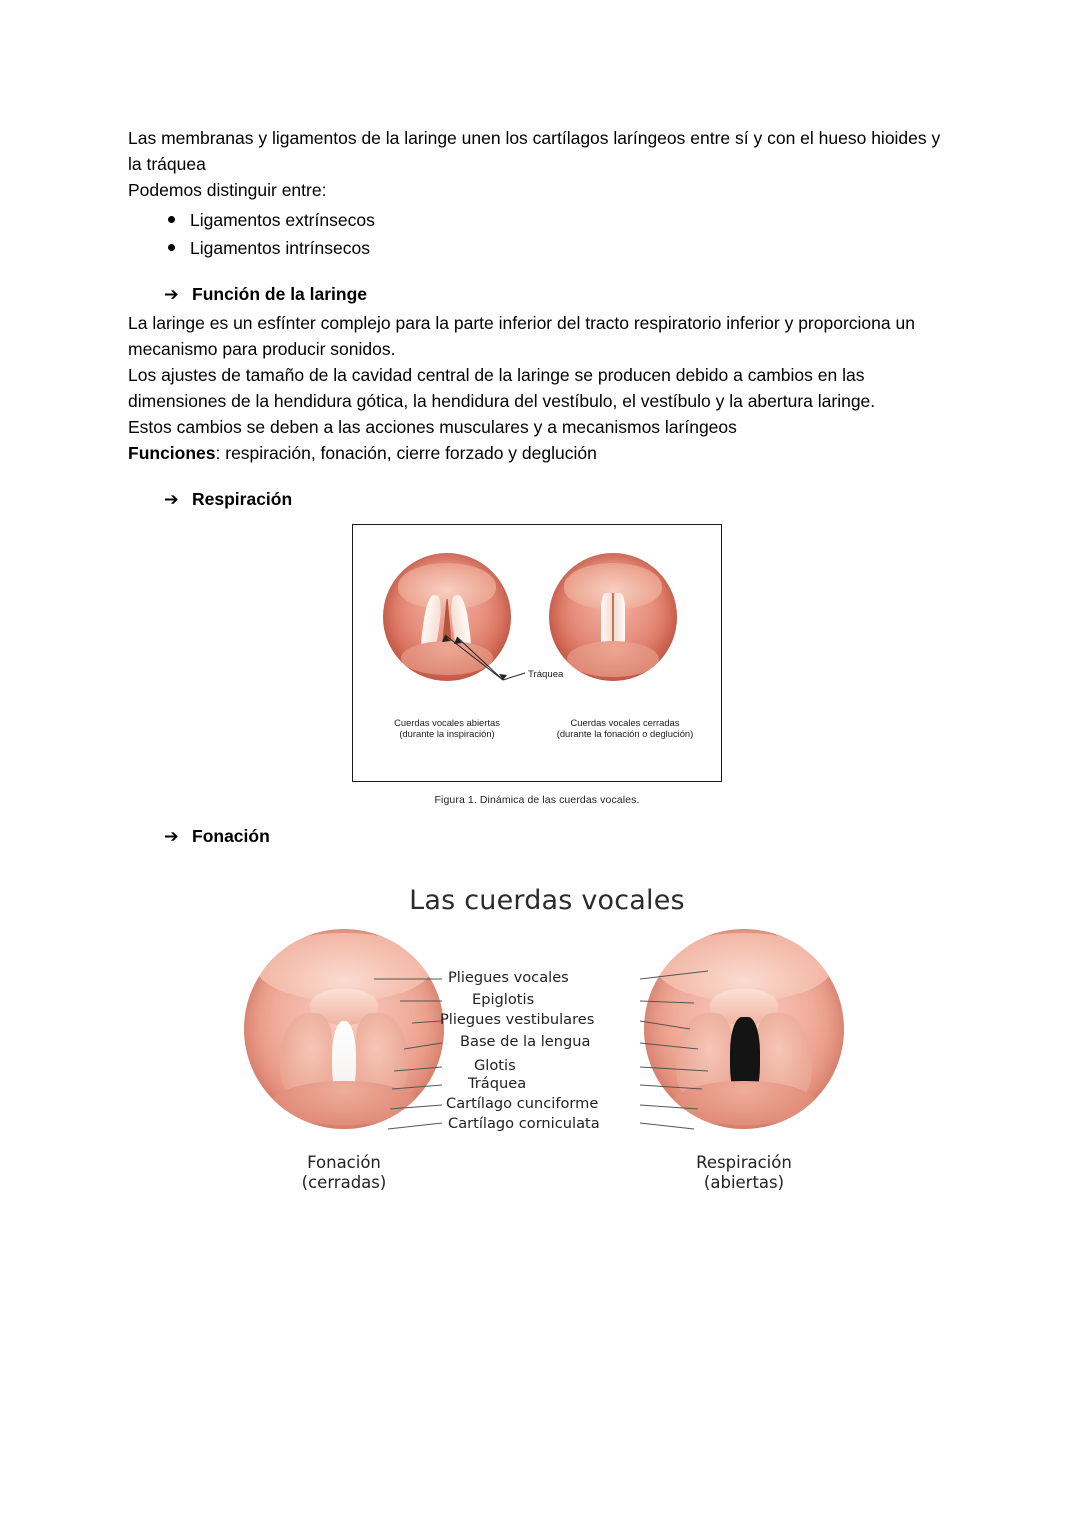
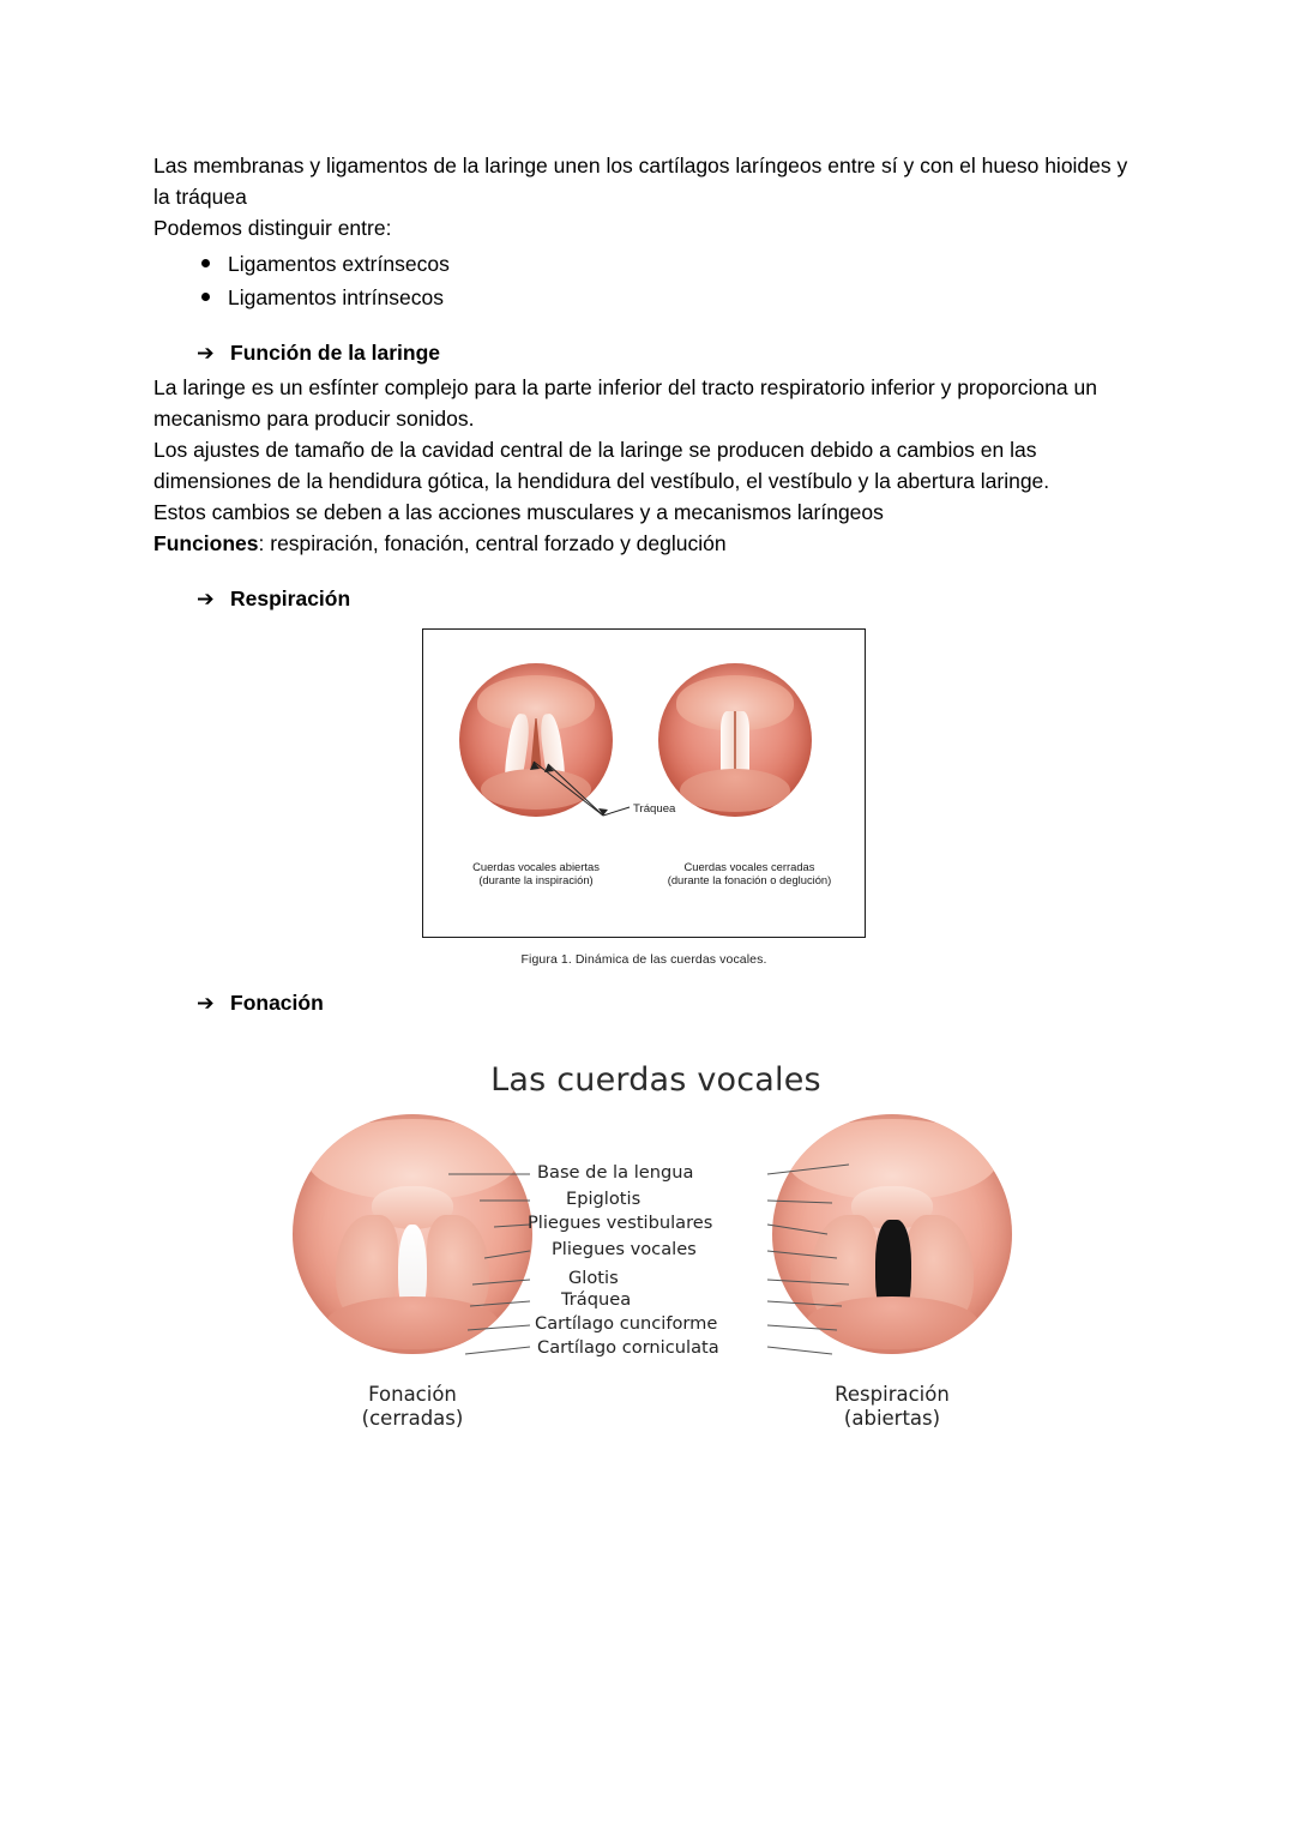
  Las membranas y ligamentos de la laringe unen los cartílagos laríngeos entre sí y con el hueso hioides y la tráquea
  Podemos distinguir entre:
  Ligamentos extrínsecos
  Ligamentos intrínsecos
  ➔
  Función de la laringe
  La laringe es un esfínter complejo para la parte inferior del tracto respiratorio inferior y proporciona un mecanismo para producir sonidos.
  Los ajustes de tamaño de la cavidad central de la laringe se producen debido a cambios en las dimensiones de la hendidura gótica, la hendidura del vestíbulo, el vestíbulo y la abertura laringe.
  Estos cambios se deben a las acciones musculares y a mecanismos laríngeos
- Funciones: respiración, fonación, cierre forzado y deglución
+ Funciones: respiración, fonación, central forzado y deglución
  ➔
  Respiración
  Tráquea
  Cuerdas vocales abiertas
  (durante la inspiración)
  Cuerdas vocales cerradas
  (durante la fonación o deglución)
  Figura 1. Dinámica de las cuerdas vocales.
  ➔
  Fonación
  Las cuerdas vocales
- Pliegues vocales
+ Base de la lengua
  Epiglotis
  Pliegues vestibulares
- Base de la lengua
+ Pliegues vocales
  Glotis
  Tráquea
  Cartílago cunciforme
  Cartílago corniculata
  Fonación
  (cerradas)
  Respiración
  (abiertas)
